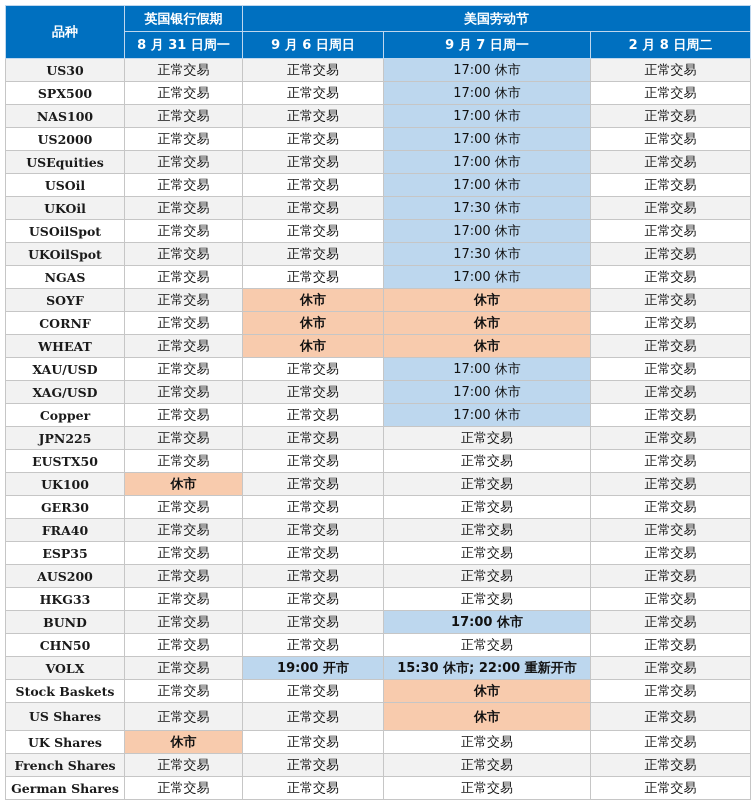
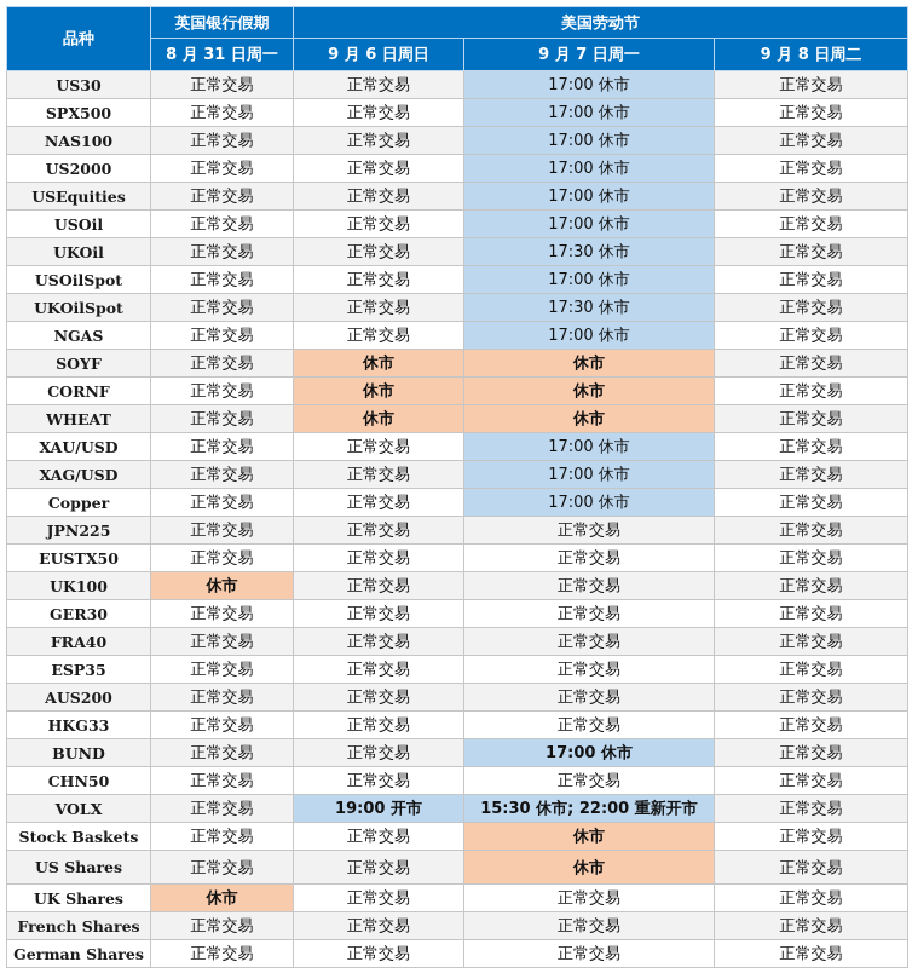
  品种	英国银行假期	美国劳动节
- 8 月 31 日周一	9 月 6 日周日	9 月 7 日周一	2 月 8 日周二
+ 8 月 31 日周一	9 月 6 日周日	9 月 7 日周一	9 月 8 日周二
  US30	正常交易	正常交易	17:00 休市	正常交易
  SPX500	正常交易	正常交易	17:00 休市	正常交易
  NAS100	正常交易	正常交易	17:00 休市	正常交易
  US2000	正常交易	正常交易	17:00 休市	正常交易
  USEquities	正常交易	正常交易	17:00 休市	正常交易
  USOil	正常交易	正常交易	17:00 休市	正常交易
  UKOil	正常交易	正常交易	17:30 休市	正常交易
  USOilSpot	正常交易	正常交易	17:00 休市	正常交易
  UKOilSpot	正常交易	正常交易	17:30 休市	正常交易
  NGAS	正常交易	正常交易	17:00 休市	正常交易
  SOYF	正常交易	休市	休市	正常交易
  CORNF	正常交易	休市	休市	正常交易
  WHEAT	正常交易	休市	休市	正常交易
  XAU/USD	正常交易	正常交易	17:00 休市	正常交易
  XAG/USD	正常交易	正常交易	17:00 休市	正常交易
  Copper	正常交易	正常交易	17:00 休市	正常交易
  JPN225	正常交易	正常交易	正常交易	正常交易
  EUSTX50	正常交易	正常交易	正常交易	正常交易
  UK100	休市	正常交易	正常交易	正常交易
  GER30	正常交易	正常交易	正常交易	正常交易
  FRA40	正常交易	正常交易	正常交易	正常交易
  ESP35	正常交易	正常交易	正常交易	正常交易
  AUS200	正常交易	正常交易	正常交易	正常交易
  HKG33	正常交易	正常交易	正常交易	正常交易
  BUND	正常交易	正常交易	17:00 休市	正常交易
  CHN50	正常交易	正常交易	正常交易	正常交易
  VOLX	正常交易	19:00 开市	15:30 休市; 22:00 重新开市	正常交易
  Stock Baskets	正常交易	正常交易	休市	正常交易
  US Shares	正常交易	正常交易	休市	正常交易
  UK Shares	休市	正常交易	正常交易	正常交易
  French Shares	正常交易	正常交易	正常交易	正常交易
  German Shares	正常交易	正常交易	正常交易	正常交易
